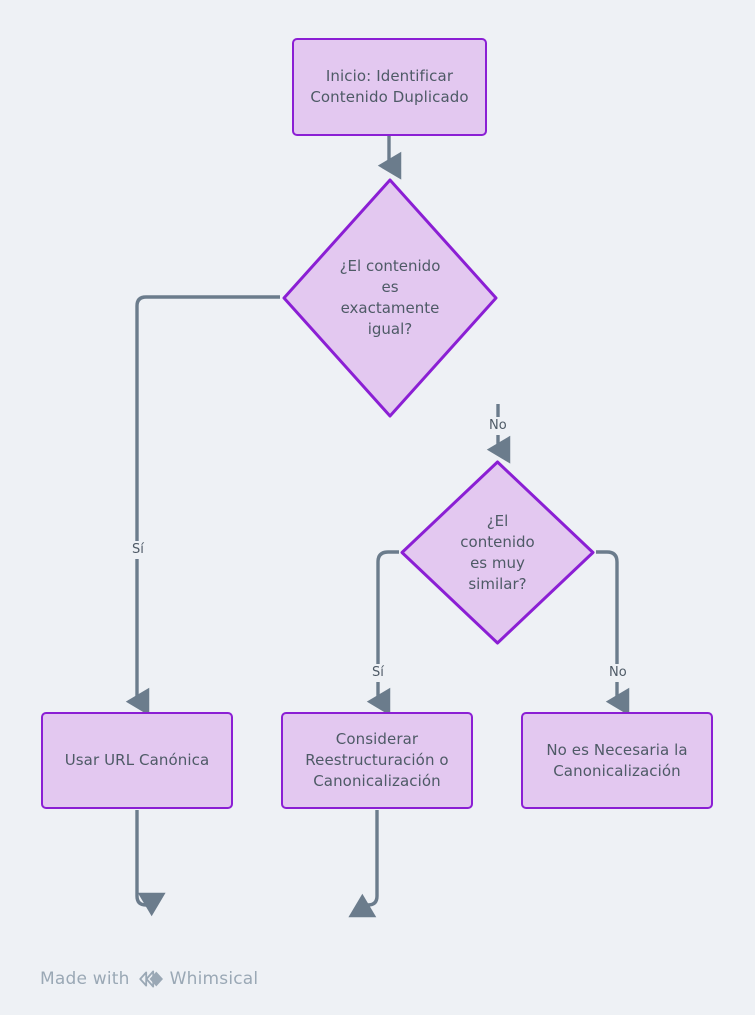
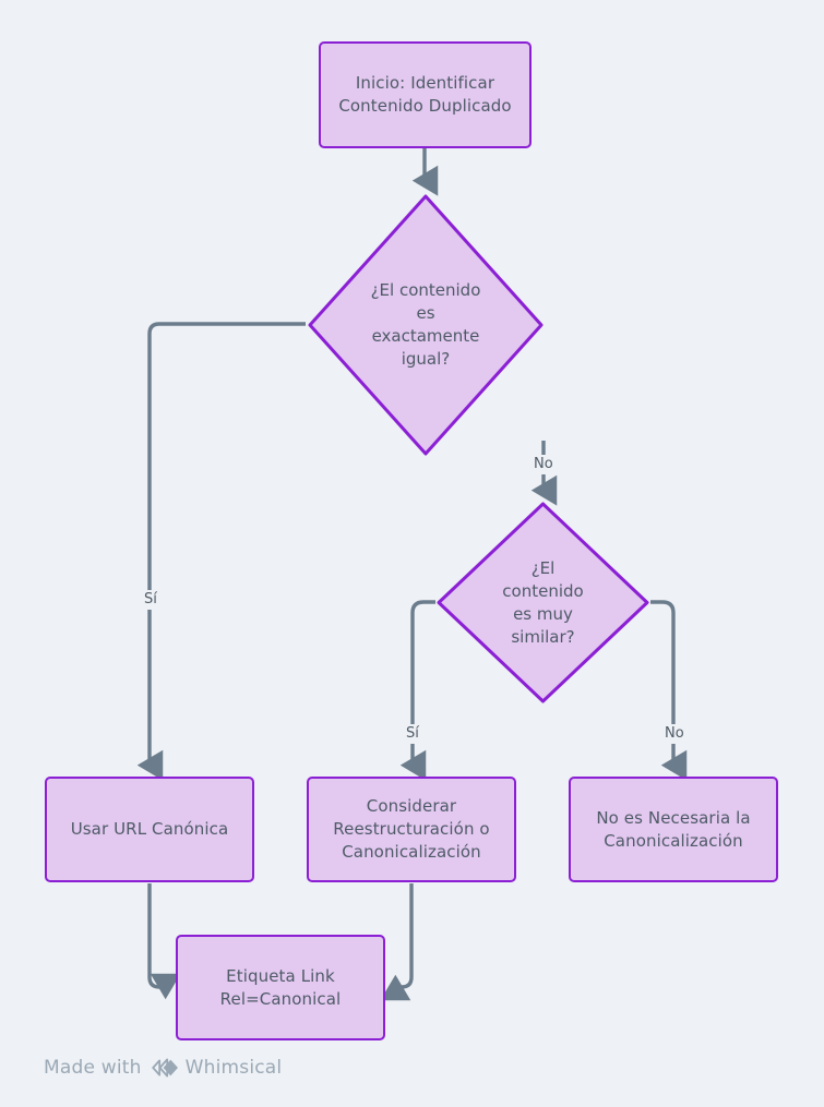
  Inicio: Identificar
  Contenido Duplicado
  ¿El contenido
  es
  exactamente
  igual?
  ¿El
  contenido
  es muy
  similar?
  Usar URL Canónica
  Considerar
  Reestructuración o
  Canonicalización
  No es Necesaria la
  Canonicalización
+ Etiqueta Link
+ Rel=Canonical
  Sí
  No
  Sí
  No
  Made with
  Whimsical
